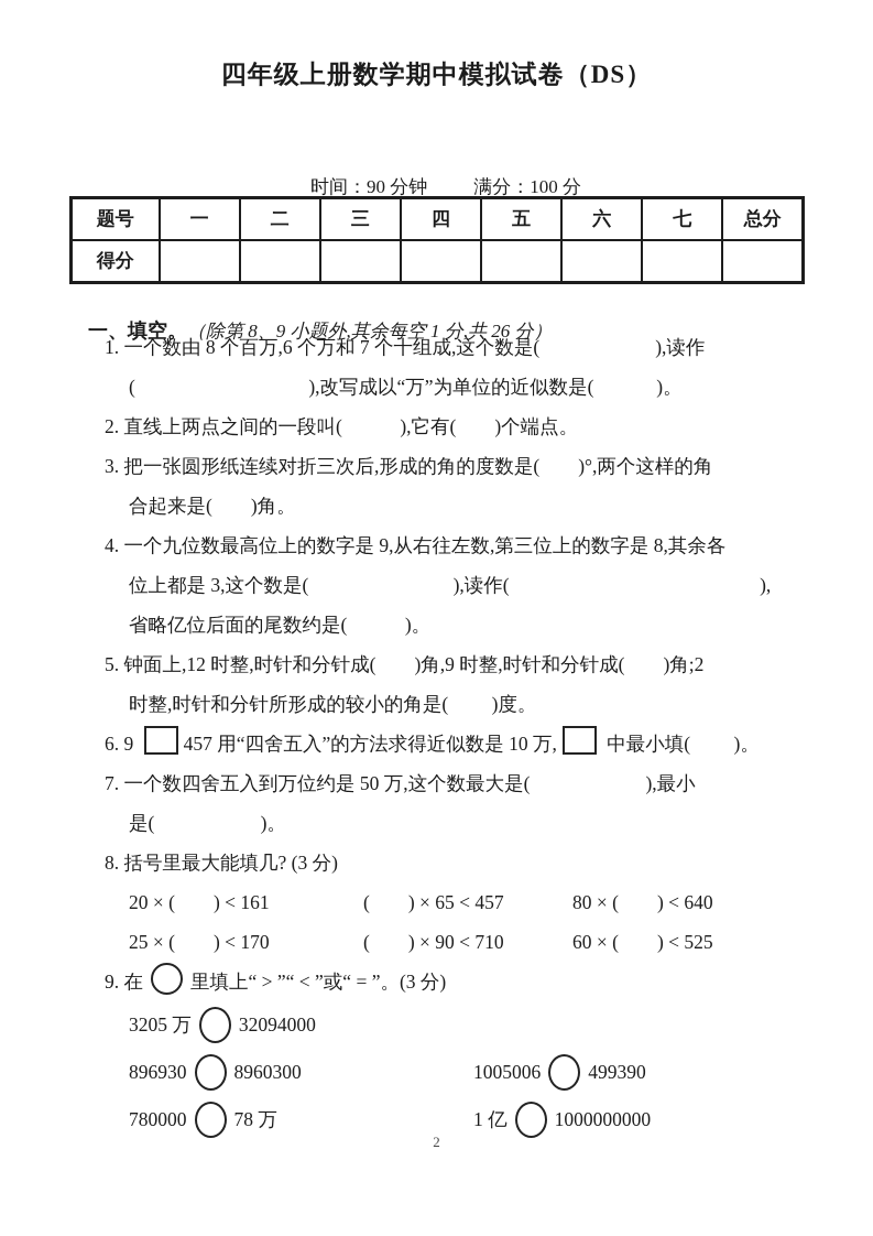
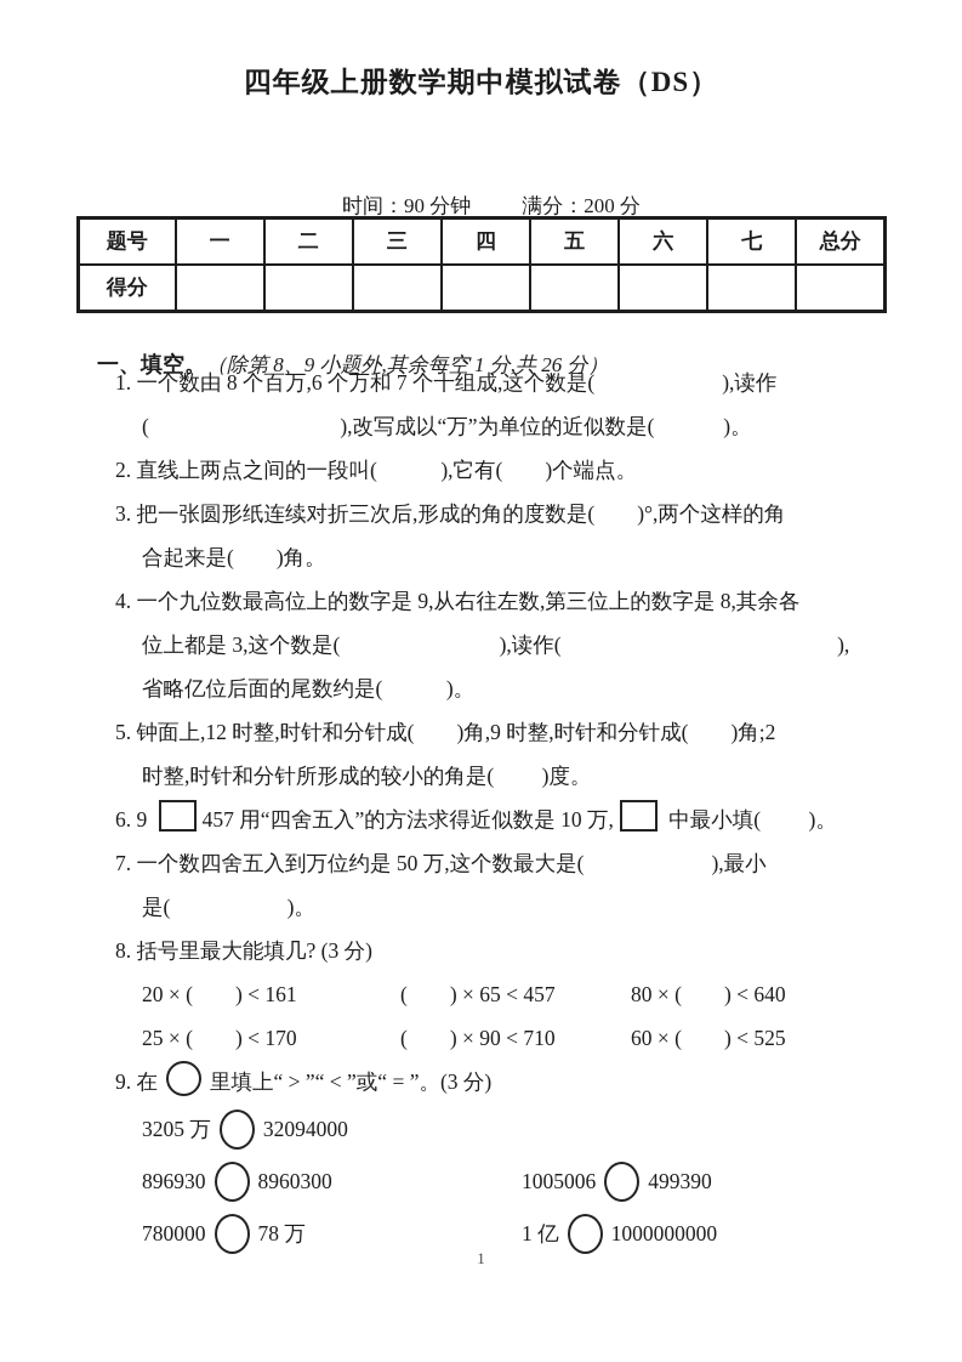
  四年级上册数学期中模拟试卷（DS）
- 时间：90 分钟 满分：100 分
+ 时间：90 分钟 满分：200 分
  题号	一	二	三	四	五	六	七	总分
  得分
  一、填空。（除第 8、9 小题外,其余每空 1 分,共 26 分）
  1. 一个数由 8 个百万,6 个万和 7 个十组成,这个数是( ),读作
  ( ),改写成以“万”为单位的近似数是( )。
  2. 直线上两点之间的一段叫( ),它有( )个端点。
  3. 把一张圆形纸连续对折三次后,形成的角的度数是( )°,两个这样的角
  合起来是( )角。
  4. 一个九位数最高位上的数字是 9,从右往左数,第三位上的数字是 8,其余各
  位上都是 3,这个数是( ),读作( ),
  省略亿位后面的尾数约是( )。
  5. 钟面上,12 时整,时针和分针成( )角,9 时整,时针和分针成( )角;2
  时整,时针和分针所形成的较小的角是( )度。
  6. 9 457 用“四舍五入”的方法求得近似数是 10 万, 中最小填( )。
  7. 一个数四舍五入到万位约是 50 万,这个数最大是( ),最小
  是( )。
  8. 括号里最大能填几? (3 分)
  20 × ( ) < 161
  ( ) × 65 < 457
  80 × ( ) < 640
  25 × ( ) < 170
  ( ) × 90 < 710
  60 × ( ) < 525
  9. 在 里填上“ > ”“ < ”或“ = ”。(3 分)
  3205 万
  32094000
  896930
  8960300
  1005006
  499390
  780000
  78 万
  1 亿
  1000000000
- 2
+ 1
